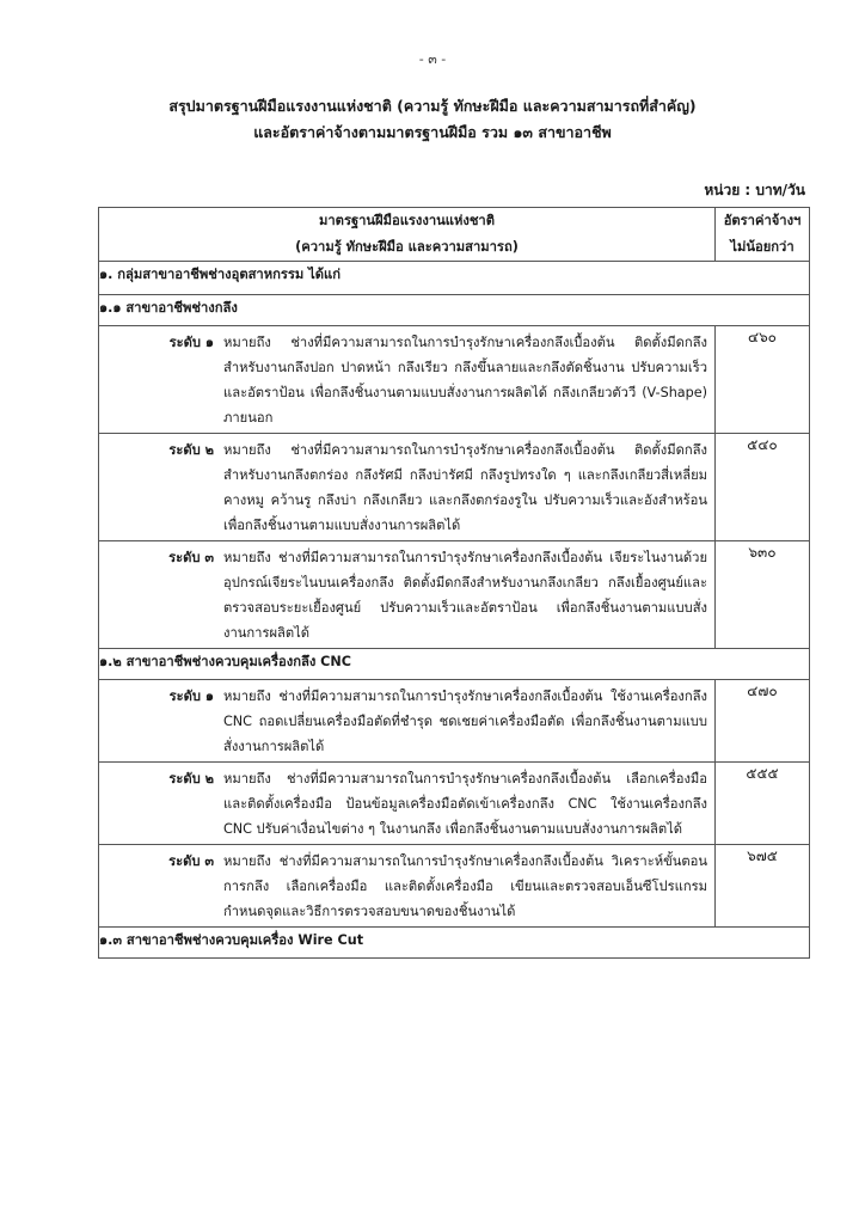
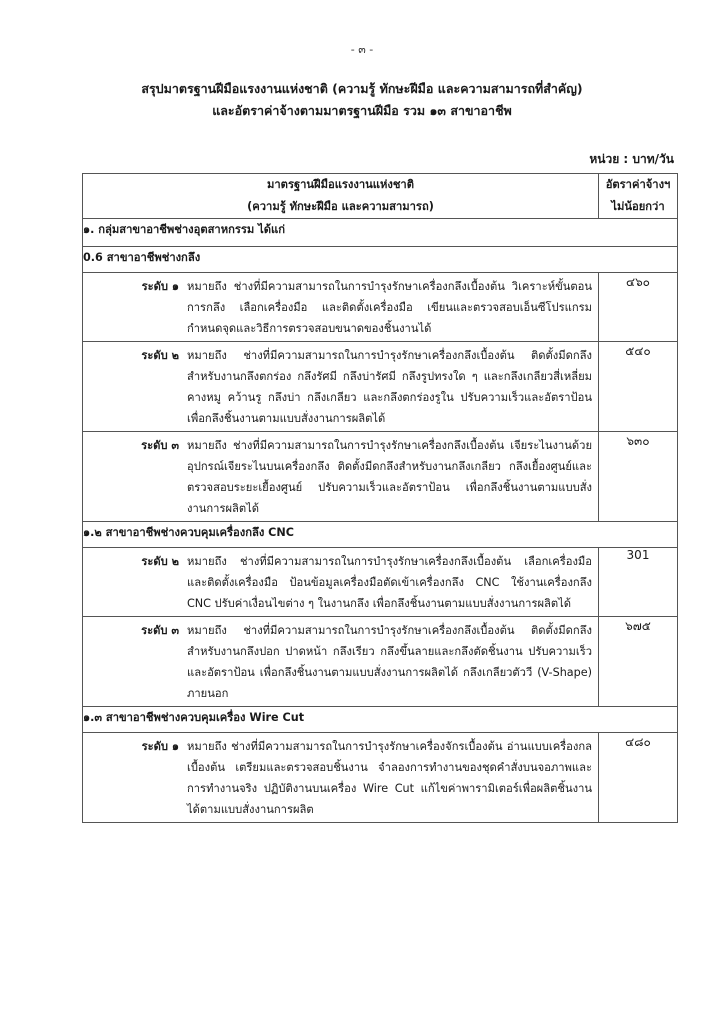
  - ๓ -
  สรุปมาตรฐานฝีมือแรงงานแห่งชาติ (ความรู้ ทักษะฝีมือ และความสามารถที่สำคัญ)
  และอัตราค่าจ้างตามมาตรฐานฝีมือ รวม ๑๓ สาขาอาชีพ
  หน่วย : บาท/วัน
  มาตรฐานฝีมือแรงงานแห่งชาติ (ความรู้ ทักษะฝีมือ และความสามารถ)	อัตราค่าจ้างฯ ไม่น้อยกว่า
  ๑. กลุ่มสาขาอาชีพช่างอุตสาหกรรม ได้แก่
- ๑.๑ สาขาอาชีพช่างกลึง
+ 0.6 สาขาอาชีพช่างกลึง
- ระดับ ๑ หมายถึง ช่างที่มีความสามารถในการบำรุงรักษาเครื่องกลึงเบื้องต้น ติดตั้งมีดกลึงสำหรับงานกลึงปอก ปาดหน้า กลึงเรียว กลึงขึ้นลายและกลึงตัดชิ้นงาน ปรับความเร็วและอัตราป้อน เพื่อกลึงชิ้นงานตามแบบสั่งงานการผลิตได้ กลึงเกลียวตัววี (V-Shape) ภายนอก	๔๖๐
+ ระดับ ๑ หมายถึง ช่างที่มีความสามารถในการบำรุงรักษาเครื่องกลึงเบื้องต้น วิเคราะห์ขั้นตอนการกลึง เลือกเครื่องมือ และติดตั้งเครื่องมือ เขียนและตรวจสอบเอ็นซีโปรแกรม กำหนดจุดและวิธีการตรวจสอบขนาดของชิ้นงานได้	๔๖๐
- ระดับ ๒ หมายถึง ช่างที่มีความสามารถในการบำรุงรักษาเครื่องกลึงเบื้องต้น ติดตั้งมีดกลึงสำหรับงานกลึงตกร่อง กลึงรัศมี กลึงบ่ารัศมี กลึงรูปทรงใด ๆ และกลึงเกลียวสี่เหลี่ยมคางหมู คว้านรู กลึงบ่า กลึงเกลียว และกลึงตกร่องรูใน ปรับความเร็วและอังสำหร้อน เพื่อกลึงชิ้นงานตามแบบสั่งงานการผลิตได้	๕๔๐
+ ระดับ ๒ หมายถึง ช่างที่มีความสามารถในการบำรุงรักษาเครื่องกลึงเบื้องต้น ติดตั้งมีดกลึงสำหรับงานกลึงตกร่อง กลึงรัศมี กลึงบ่ารัศมี กลึงรูปทรงใด ๆ และกลึงเกลียวสี่เหลี่ยมคางหมู คว้านรู กลึงบ่า กลึงเกลียว และกลึงตกร่องรูใน ปรับความเร็วและอัตราป้อน เพื่อกลึงชิ้นงานตามแบบสั่งงานการผลิตได้	๕๔๐
  ระดับ ๓ หมายถึง ช่างที่มีความสามารถในการบำรุงรักษาเครื่องกลึงเบื้องต้น เจียระไนงานด้วยอุปกรณ์เจียระไนบนเครื่องกลึง ติดตั้งมีดกลึงสำหรับงานกลึงเกลียว กลึงเยื้องศูนย์และตรวจสอบระยะเยื้องศูนย์ ปรับความเร็วและอัตราป้อน เพื่อกลึงชิ้นงานตามแบบสั่งงานการผลิตได้	๖๓๐
  ๑.๒ สาขาอาชีพช่างควบคุมเครื่องกลึง CNC
- ระดับ ๑ หมายถึง ช่างที่มีความสามารถในการบำรุงรักษาเครื่องกลึงเบื้องต้น ใช้งานเครื่องกลึง CNC ถอดเปลี่ยนเครื่องมือตัดที่ชำรุด ชดเชยค่าเครื่องมือตัด เพื่อกลึงชิ้นงานตามแบบสั่งงานการผลิตได้	๔๗๐
- ระดับ ๒ หมายถึง ช่างที่มีความสามารถในการบำรุงรักษาเครื่องกลึงเบื้องต้น เลือกเครื่องมือและติดตั้งเครื่องมือ ป้อนข้อมูลเครื่องมือตัดเข้าเครื่องกลึง CNC ใช้งานเครื่องกลึง CNC ปรับค่าเงื่อนไขต่าง ๆ ในงานกลึง เพื่อกลึงชิ้นงานตามแบบสั่งงานการผลิตได้	๕๕๕
+ ระดับ ๒ หมายถึง ช่างที่มีความสามารถในการบำรุงรักษาเครื่องกลึงเบื้องต้น เลือกเครื่องมือและติดตั้งเครื่องมือ ป้อนข้อมูลเครื่องมือตัดเข้าเครื่องกลึง CNC ใช้งานเครื่องกลึง CNC ปรับค่าเงื่อนไขต่าง ๆ ในงานกลึง เพื่อกลึงชิ้นงานตามแบบสั่งงานการผลิตได้	301
- ระดับ ๓ หมายถึง ช่างที่มีความสามารถในการบำรุงรักษาเครื่องกลึงเบื้องต้น วิเคราะห์ขั้นตอนการกลึง เลือกเครื่องมือ และติดตั้งเครื่องมือ เขียนและตรวจสอบเอ็นซีโปรแกรม กำหนดจุดและวิธีการตรวจสอบขนาดของชิ้นงานได้	๖๗๕
+ ระดับ ๓ หมายถึง ช่างที่มีความสามารถในการบำรุงรักษาเครื่องกลึงเบื้องต้น ติดตั้งมีดกลึงสำหรับงานกลึงปอก ปาดหน้า กลึงเรียว กลึงขึ้นลายและกลึงตัดชิ้นงาน ปรับความเร็วและอัตราป้อน เพื่อกลึงชิ้นงานตามแบบสั่งงานการผลิตได้ กลึงเกลียวตัววี (V-Shape) ภายนอก	๖๗๕
  ๑.๓ สาขาอาชีพช่างควบคุมเครื่อง Wire Cut
+ ระดับ ๑ หมายถึง ช่างที่มีความสามารถในการบำรุงรักษาเครื่องจักรเบื้องต้น อ่านแบบเครื่องกลเบื้องต้น เตรียมและตรวจสอบชิ้นงาน จำลองการทำงานของชุดคำสั่งบนจอภาพและการทำงานจริง ปฏิบัติงานบนเครื่อง Wire Cut แก้ไขค่าพารามิเตอร์เพื่อผลิตชิ้นงานได้ตามแบบสั่งงานการผลิต	๔๘๐
